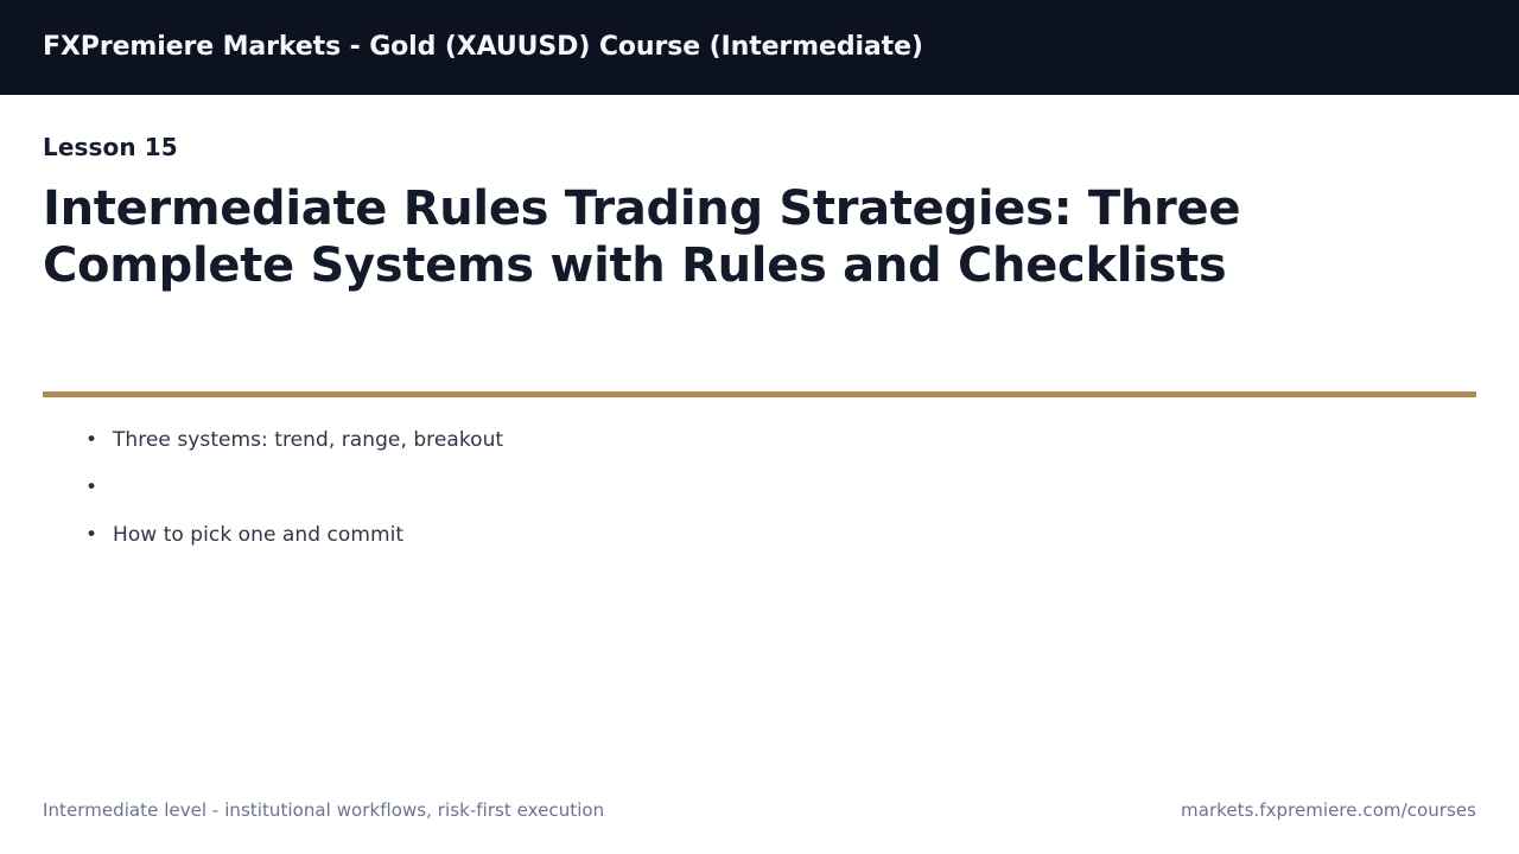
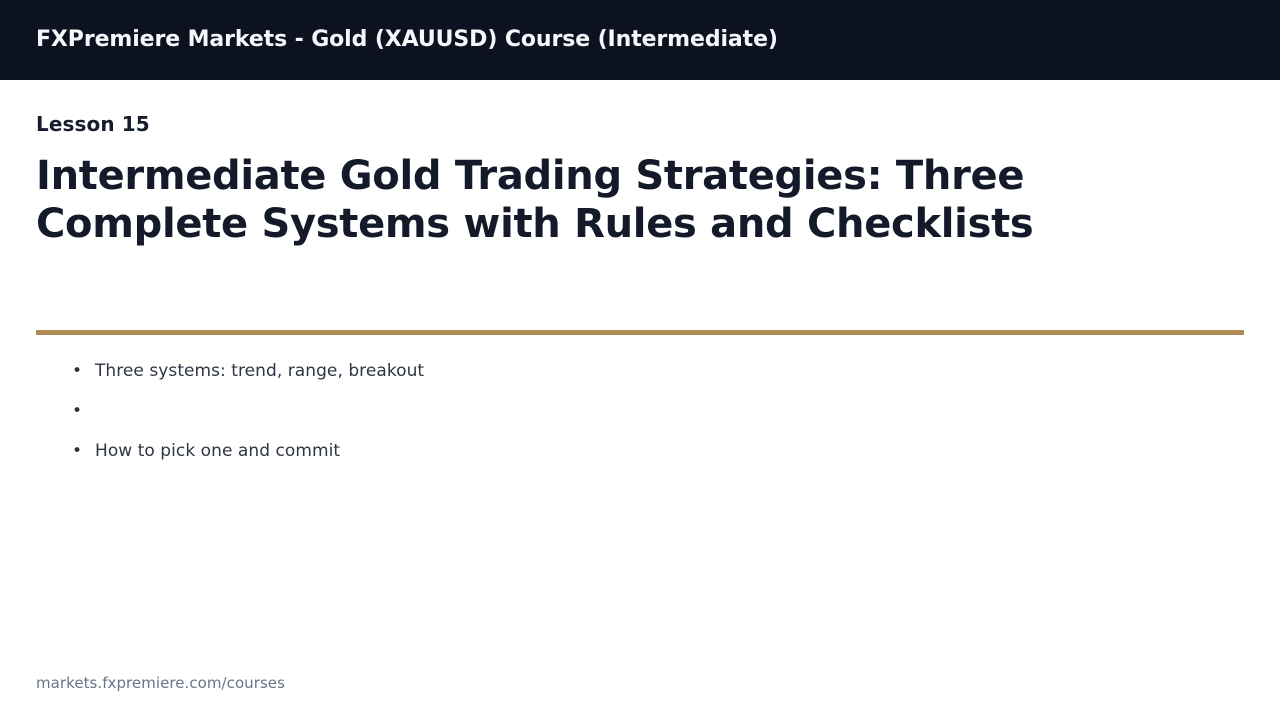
  FXPremiere Markets - Gold (XAUUSD) Course (Intermediate)
  Lesson 15
- Intermediate Rules Trading Strategies: Three Complete Systems with Rules and Checklists
+ Intermediate Gold Trading Strategies: Three Complete Systems with Rules and Checklists
  •
  Three systems: trend, range, breakout
  •
  •
  How to pick one and commit
- Intermediate level - institutional workflows, risk-first execution
  markets.fxpremiere.com/courses
